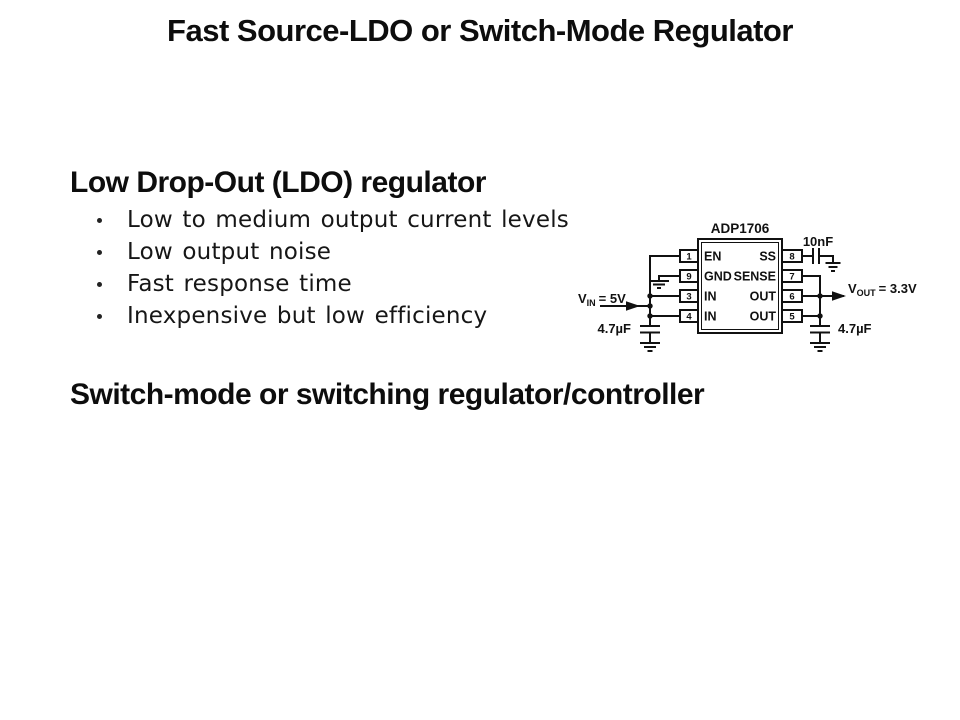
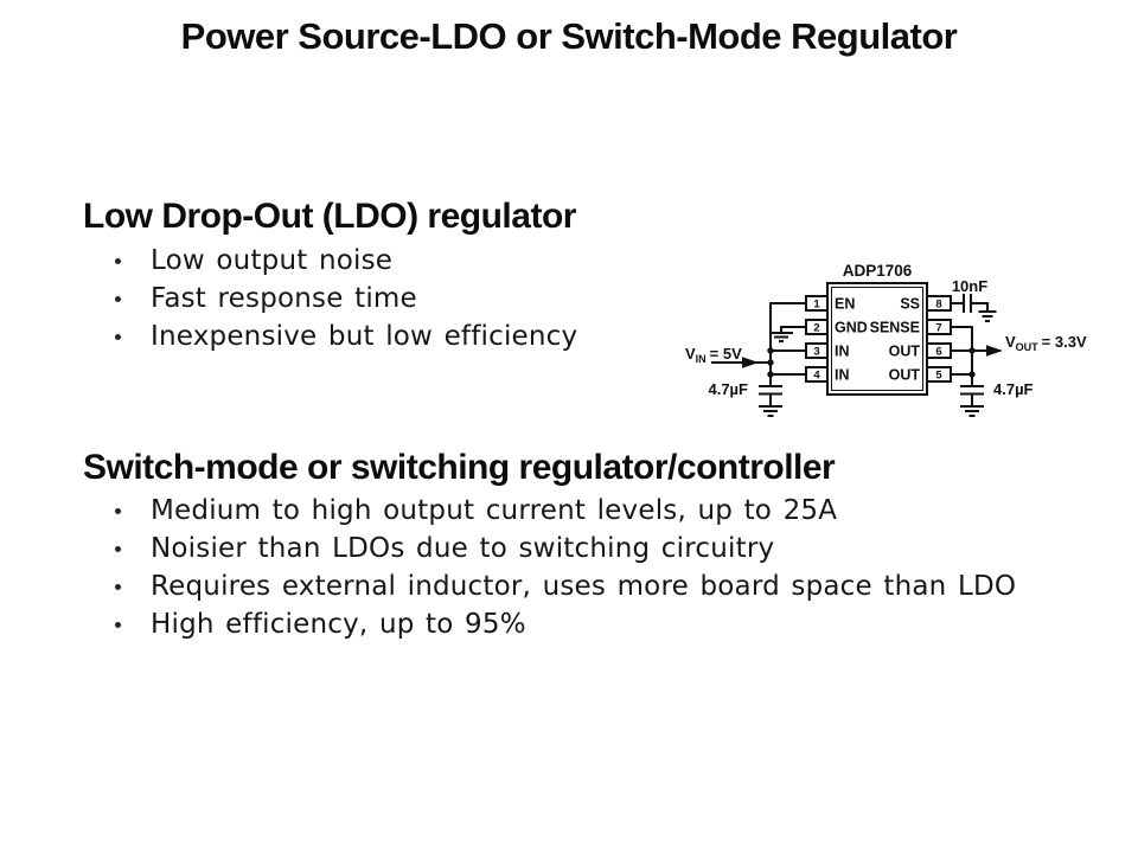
- Fast Source-LDO or Switch-Mode Regulator
+ Power Source-LDO or Switch-Mode Regulator
  Low Drop-Out (LDO) regulator
- Low to medium output current levels
  Low output noise
  Fast response time
  Inexpensive but low efficiency
  Switch-mode or switching regulator/controller
+ Medium to high output current levels, up to 25A
+ Noisier than LDOs due to switching circuitry
+ Requires external inductor, uses more board space than LDO
+ High efficiency, up to 95%
  ADP1706
  1
- 9
+ 2
  3
  4
  8
  7
  6
  5
  EN
  GND
  IN
  IN
  SS
  SENSE
  OUT
  OUT
  VIN = 5V
  VOUT = 3.3V
  10nF
  4.7µF
  4.7µF
